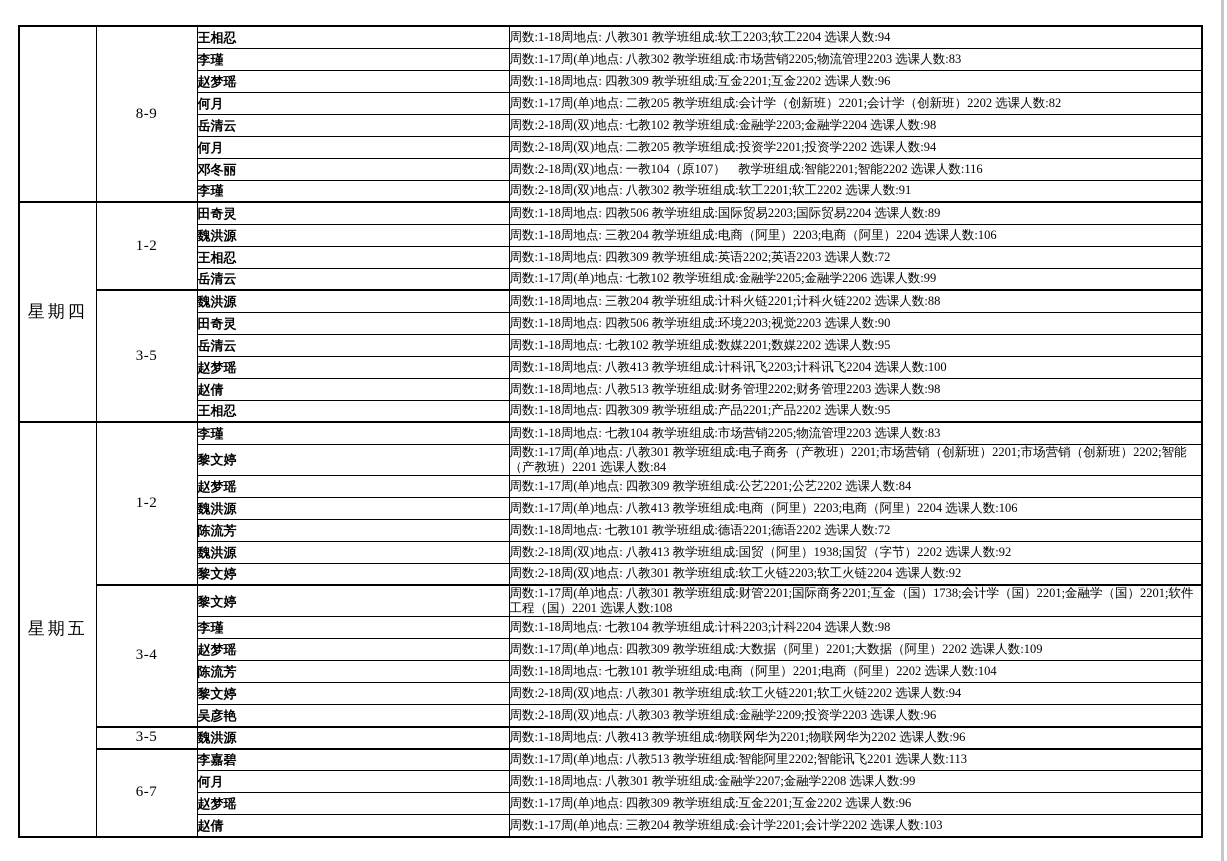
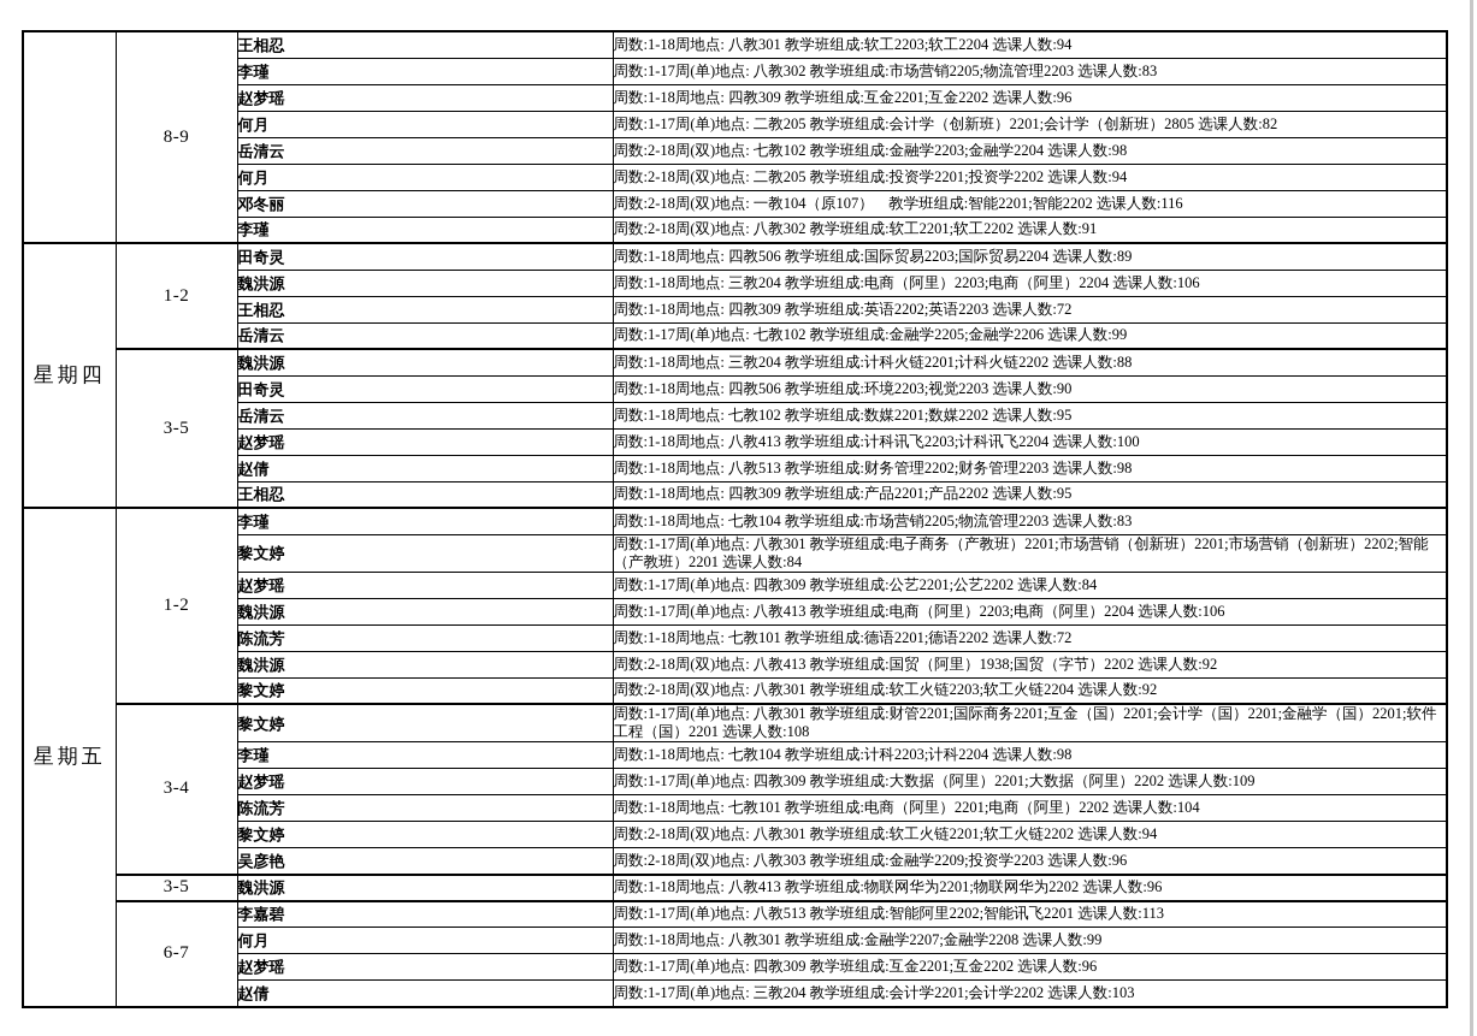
  	8-9	王相忍	周数:1-18周地点: 八教301 教学班组成:软工2203;软工2204 选课人数:94
  李瑾	周数:1-17周(单)地点: 八教302 教学班组成:市场营销2205;物流管理2203 选课人数:83
  赵梦瑶	周数:1-18周地点: 四教309 教学班组成:互金2201;互金2202 选课人数:96
- 何月	周数:1-17周(单)地点: 二教205 教学班组成:会计学（创新班）2201;会计学（创新班）2202 选课人数:82
+ 何月	周数:1-17周(单)地点: 二教205 教学班组成:会计学（创新班）2201;会计学（创新班）2805 选课人数:82
  岳清云	周数:2-18周(双)地点: 七教102 教学班组成:金融学2203;金融学2204 选课人数:98
  何月	周数:2-18周(双)地点: 二教205 教学班组成:投资学2201;投资学2202 选课人数:94
  邓冬丽	周数:2-18周(双)地点: 一教104（原107） 教学班组成:智能2201;智能2202 选课人数:116
  李瑾	周数:2-18周(双)地点: 八教302 教学班组成:软工2201;软工2202 选课人数:91
  星期四	1-2	田奇灵	周数:1-18周地点: 四教506 教学班组成:国际贸易2203;国际贸易2204 选课人数:89
  魏洪源	周数:1-18周地点: 三教204 教学班组成:电商（阿里）2203;电商（阿里）2204 选课人数:106
  王相忍	周数:1-18周地点: 四教309 教学班组成:英语2202;英语2203 选课人数:72
  岳清云	周数:1-17周(单)地点: 七教102 教学班组成:金融学2205;金融学2206 选课人数:99
  3-5	魏洪源	周数:1-18周地点: 三教204 教学班组成:计科火链2201;计科火链2202 选课人数:88
  田奇灵	周数:1-18周地点: 四教506 教学班组成:环境2203;视觉2203 选课人数:90
  岳清云	周数:1-18周地点: 七教102 教学班组成:数媒2201;数媒2202 选课人数:95
  赵梦瑶	周数:1-18周地点: 八教413 教学班组成:计科讯飞2203;计科讯飞2204 选课人数:100
  赵倩	周数:1-18周地点: 八教513 教学班组成:财务管理2202;财务管理2203 选课人数:98
  王相忍	周数:1-18周地点: 四教309 教学班组成:产品2201;产品2202 选课人数:95
  星期五	1-2	李瑾	周数:1-18周地点: 七教104 教学班组成:市场营销2205;物流管理2203 选课人数:83
  黎文婷	周数:1-17周(单)地点: 八教301 教学班组成:电子商务（产教班）2201;市场营销（创新班）2201;市场营销（创新班）2202;智能（产教班）2201 选课人数:84
  赵梦瑶	周数:1-17周(单)地点: 四教309 教学班组成:公艺2201;公艺2202 选课人数:84
  魏洪源	周数:1-17周(单)地点: 八教413 教学班组成:电商（阿里）2203;电商（阿里）2204 选课人数:106
  陈流芳	周数:1-18周地点: 七教101 教学班组成:德语2201;德语2202 选课人数:72
  魏洪源	周数:2-18周(双)地点: 八教413 教学班组成:国贸（阿里）1938;国贸（字节）2202 选课人数:92
  黎文婷	周数:2-18周(双)地点: 八教301 教学班组成:软工火链2203;软工火链2204 选课人数:92
- 3-4	黎文婷	周数:1-17周(单)地点: 八教301 教学班组成:财管2201;国际商务2201;互金（国）1738;会计学（国）2201;金融学（国）2201;软件工程（国）2201 选课人数:108
+ 3-4	黎文婷	周数:1-17周(单)地点: 八教301 教学班组成:财管2201;国际商务2201;互金（国）2201;会计学（国）2201;金融学（国）2201;软件工程（国）2201 选课人数:108
  李瑾	周数:1-18周地点: 七教104 教学班组成:计科2203;计科2204 选课人数:98
  赵梦瑶	周数:1-17周(单)地点: 四教309 教学班组成:大数据（阿里）2201;大数据（阿里）2202 选课人数:109
  陈流芳	周数:1-18周地点: 七教101 教学班组成:电商（阿里）2201;电商（阿里）2202 选课人数:104
  黎文婷	周数:2-18周(双)地点: 八教301 教学班组成:软工火链2201;软工火链2202 选课人数:94
  吴彦艳	周数:2-18周(双)地点: 八教303 教学班组成:金融学2209;投资学2203 选课人数:96
  3-5	魏洪源	周数:1-18周地点: 八教413 教学班组成:物联网华为2201;物联网华为2202 选课人数:96
  6-7	李嘉碧	周数:1-17周(单)地点: 八教513 教学班组成:智能阿里2202;智能讯飞2201 选课人数:113
  何月	周数:1-18周地点: 八教301 教学班组成:金融学2207;金融学2208 选课人数:99
  赵梦瑶	周数:1-17周(单)地点: 四教309 教学班组成:互金2201;互金2202 选课人数:96
  赵倩	周数:1-17周(单)地点: 三教204 教学班组成:会计学2201;会计学2202 选课人数:103
